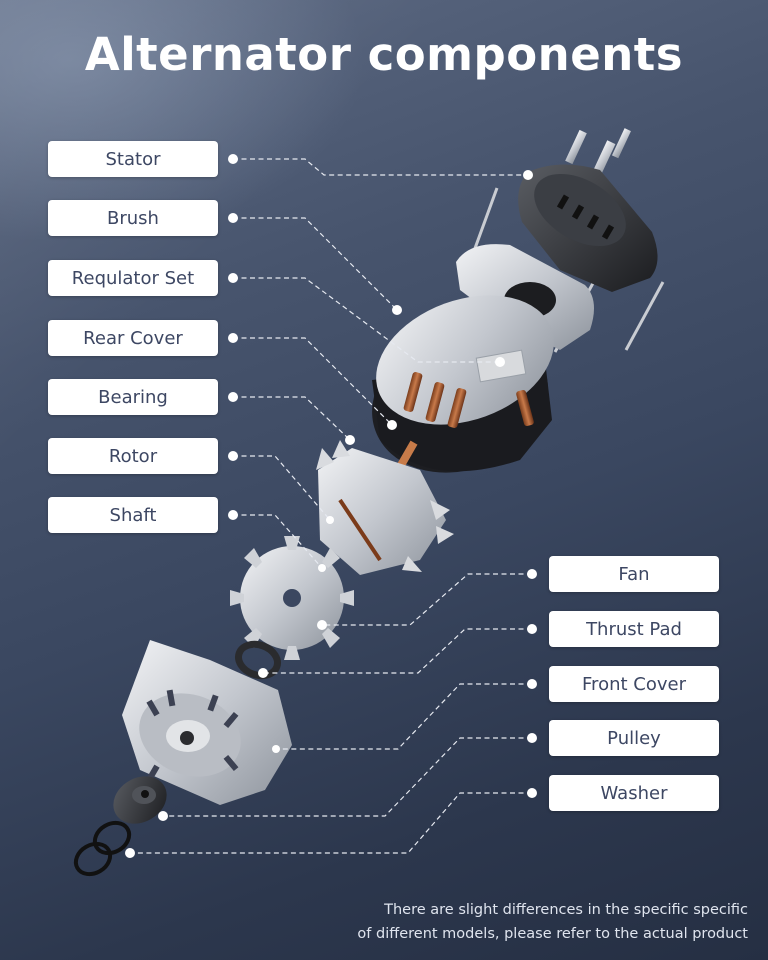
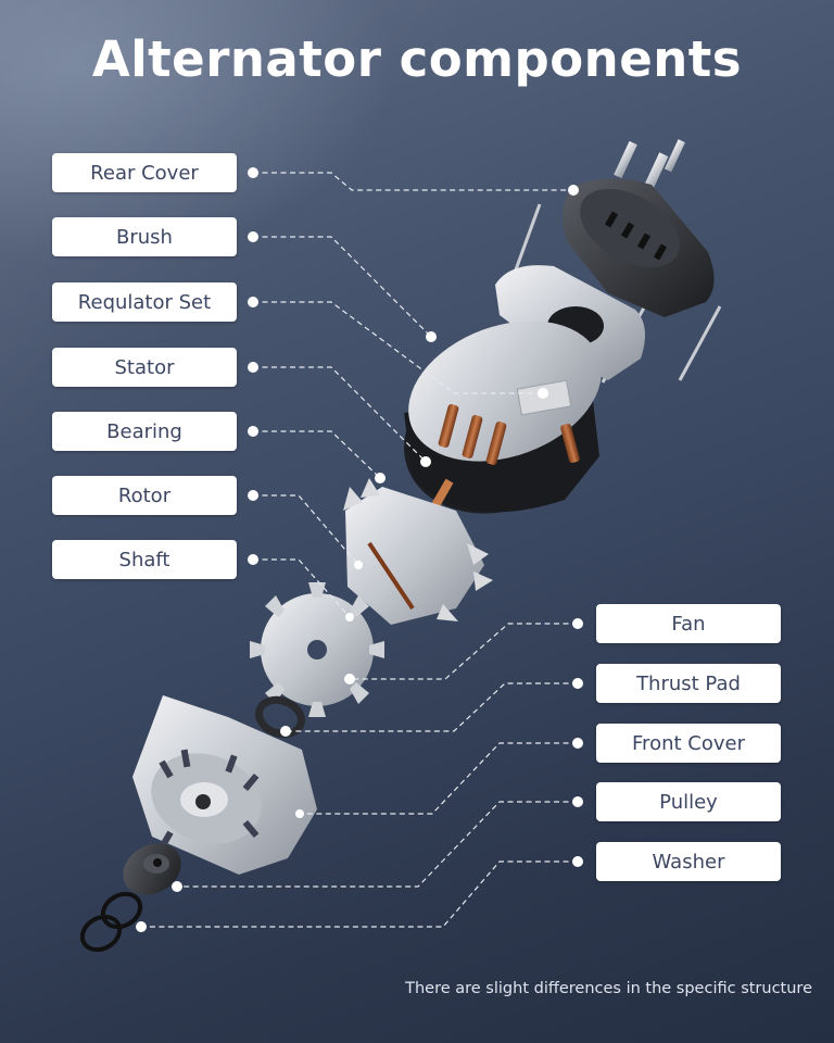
  Alternator components
- Stator
+ Rear Cover
  Brush
  Requlator Set
- Rear Cover
+ Stator
  Bearing
  Rotor
  Shaft
  Fan
  Thrust Pad
  Front Cover
  Pulley
  Washer
- There are slight differences in the specific specific
+ There are slight differences in the specific structure
- of different models, please refer to the actual product
